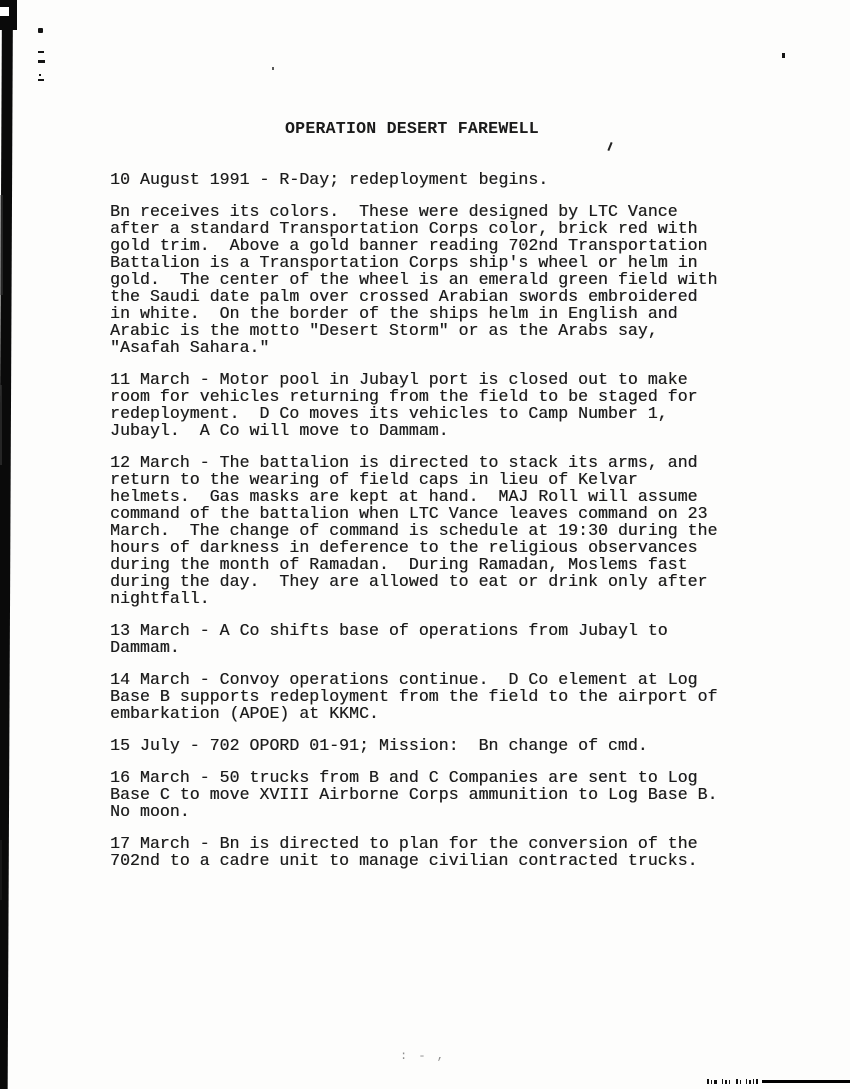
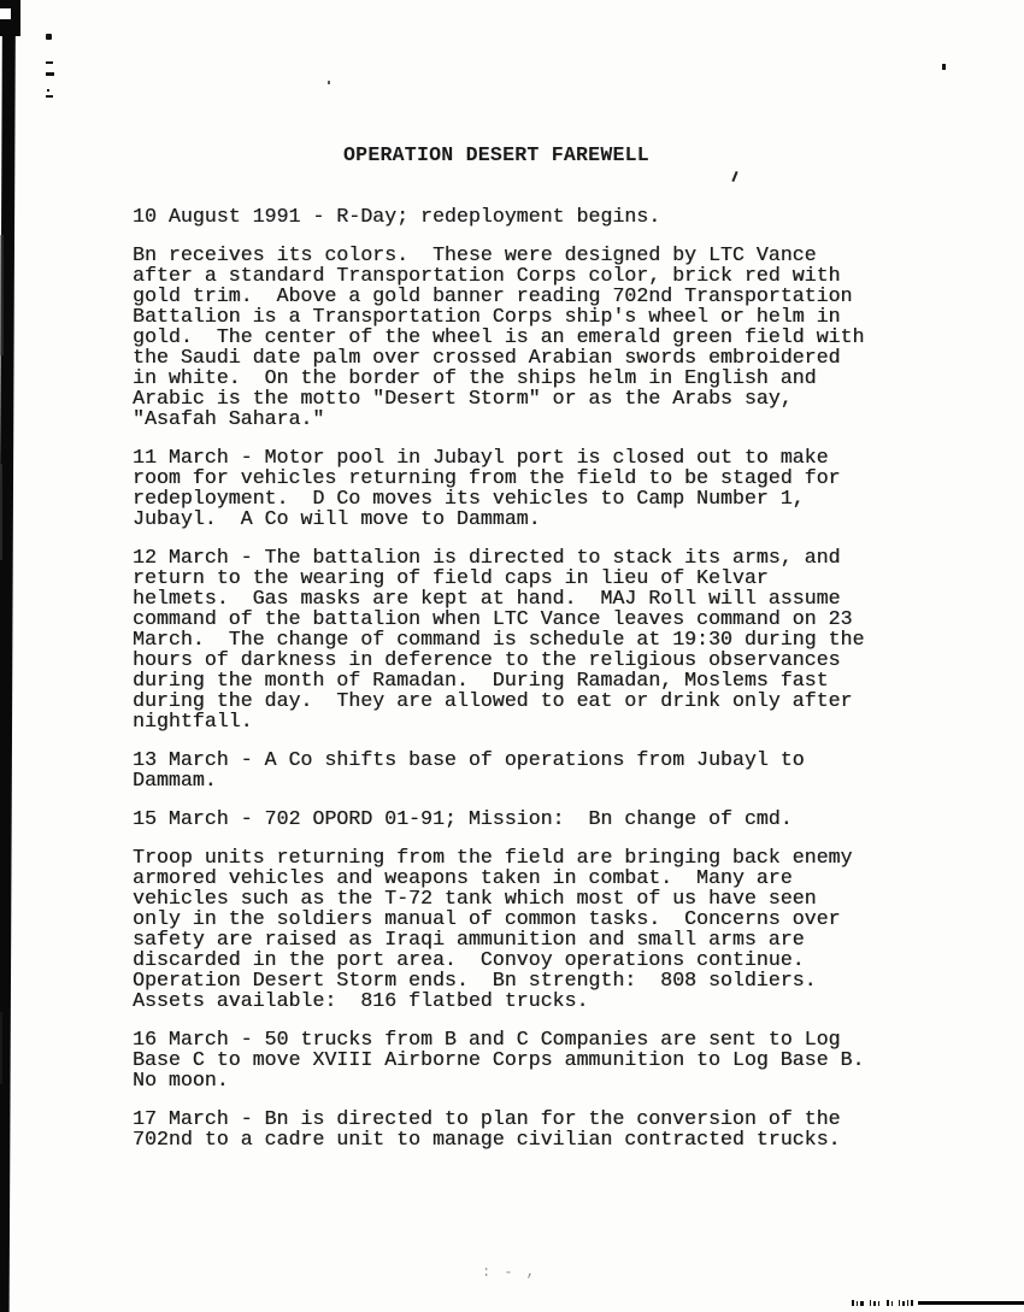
  OPERATION DESERT FAREWELL
  10 August 1991 - R-Day; redeployment begins.
  Bn receives its colors. These were designed by LTC Vance
  after a standard Transportation Corps color, brick red with
  gold trim. Above a gold banner reading 702nd Transportation
  Battalion is a Transportation Corps ship's wheel or helm in
  gold. The center of the wheel is an emerald green field with
  the Saudi date palm over crossed Arabian swords embroidered
  in white. On the border of the ships helm in English and
  Arabic is the motto "Desert Storm" or as the Arabs say,
  "Asafah Sahara."
  11 March - Motor pool in Jubayl port is closed out to make
  room for vehicles returning from the field to be staged for
  redeployment. D Co moves its vehicles to Camp Number 1,
  Jubayl. A Co will move to Dammam.
  12 March - The battalion is directed to stack its arms, and
  return to the wearing of field caps in lieu of Kelvar
  helmets. Gas masks are kept at hand. MAJ Roll will assume
  command of the battalion when LTC Vance leaves command on 23
  March. The change of command is schedule at 19:30 during the
  hours of darkness in deference to the religious observances
  during the month of Ramadan. During Ramadan, Moslems fast
  during the day. They are allowed to eat or drink only after
  nightfall.
  13 March - A Co shifts base of operations from Jubayl to
  Dammam.
- 14 March - Convoy operations continue. D Co element at Log
- Base B supports redeployment from the field to the airport of
- embarkation (APOE) at KKMC.
- 15 July - 702 OPORD 01-91; Mission: Bn change of cmd.
+ 15 March - 702 OPORD 01-91; Mission: Bn change of cmd.
+ Troop units returning from the field are bringing back enemy
+ armored vehicles and weapons taken in combat. Many are
+ vehicles such as the T-72 tank which most of us have seen
+ only in the soldiers manual of common tasks. Concerns over
+ safety are raised as Iraqi ammunition and small arms are
+ discarded in the port area. Convoy operations continue.
+ Operation Desert Storm ends. Bn strength: 808 soldiers.
+ Assets available: 816 flatbed trucks.
  16 March - 50 trucks from B and C Companies are sent to Log
  Base C to move XVIII Airborne Corps ammunition to Log Base B.
  No moon.
  17 March - Bn is directed to plan for the conversion of the
  702nd to a cadre unit to manage civilian contracted trucks.
  : - ,
